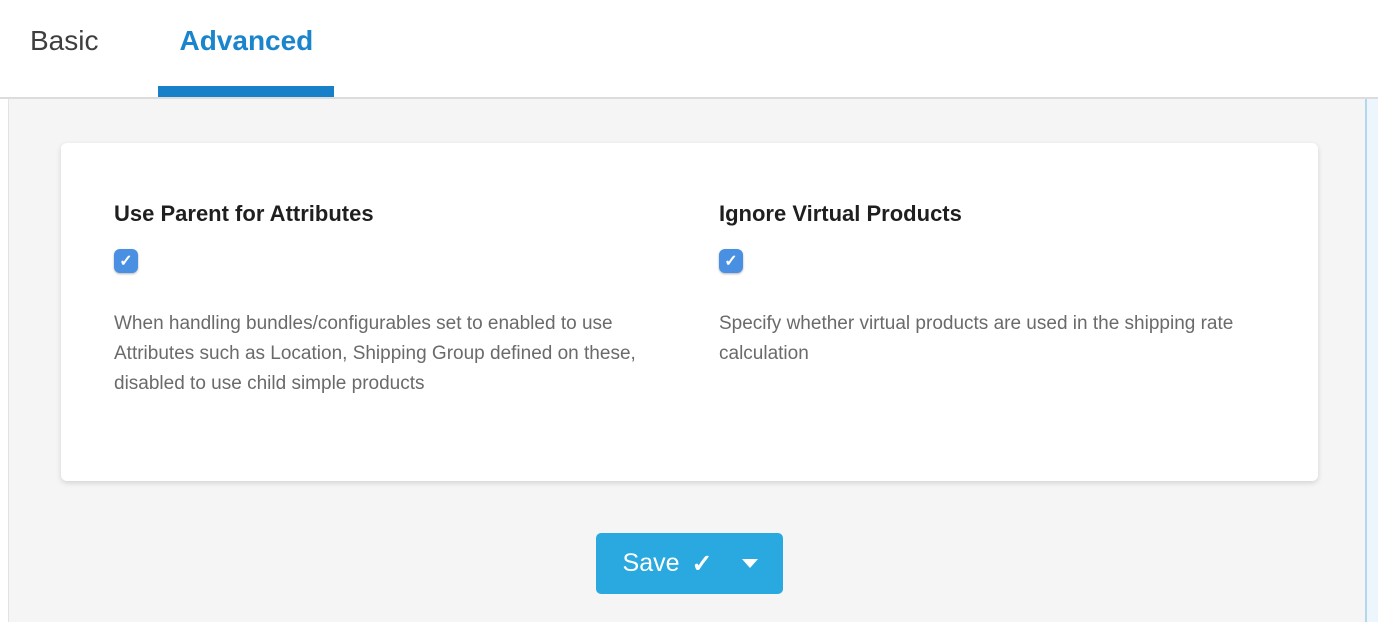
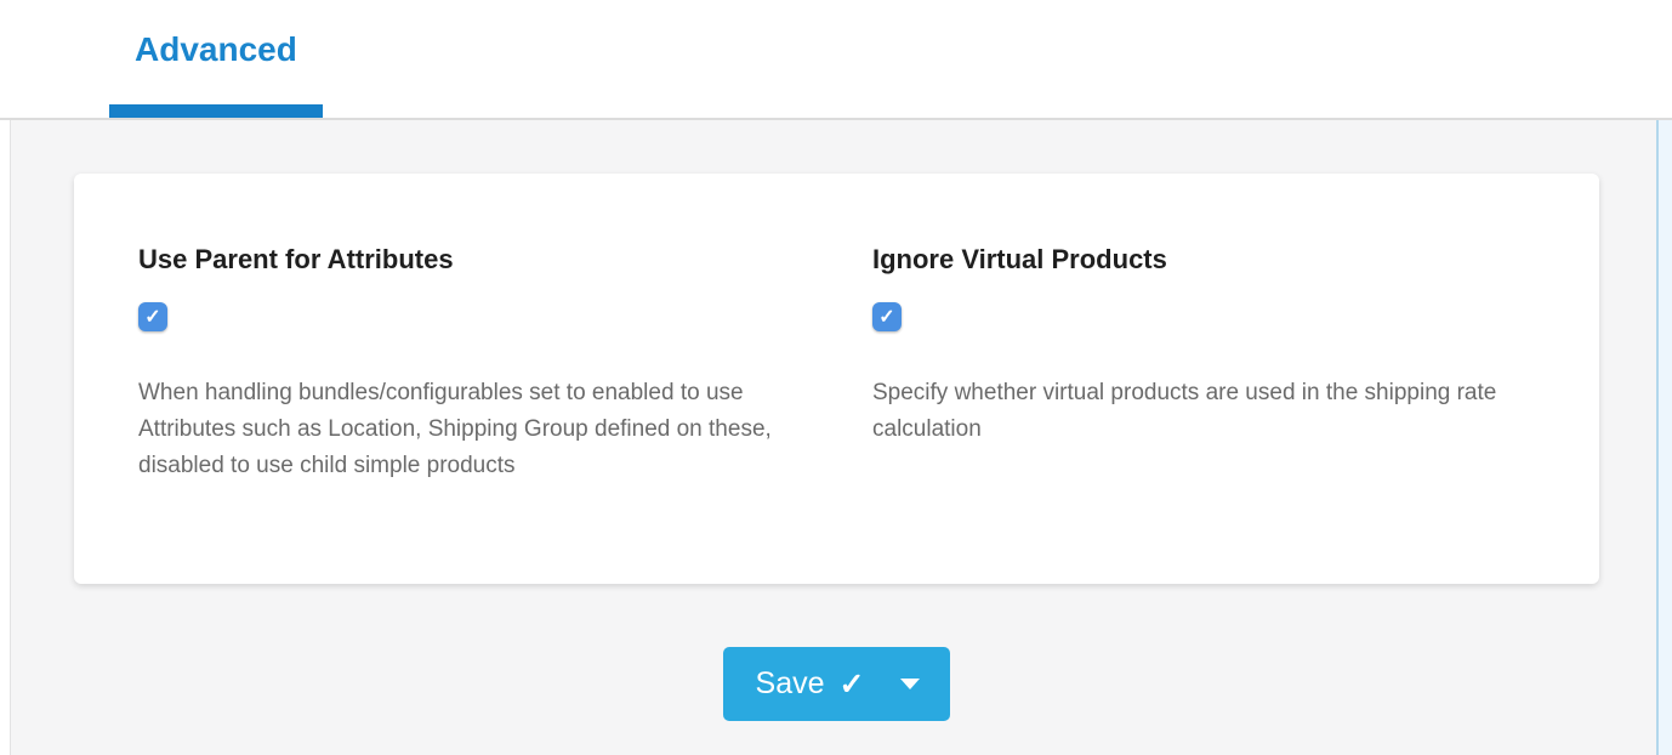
- Basic
  Advanced
  Use Parent for Attributes
  ✓
  When handling bundles/configurables set to enabled to use Attributes such as Location, Shipping Group defined on these, disabled to use child simple products
  Ignore Virtual Products
  ✓
  Specify whether virtual products are used in the shipping rate calculation
  Save
  ✓
